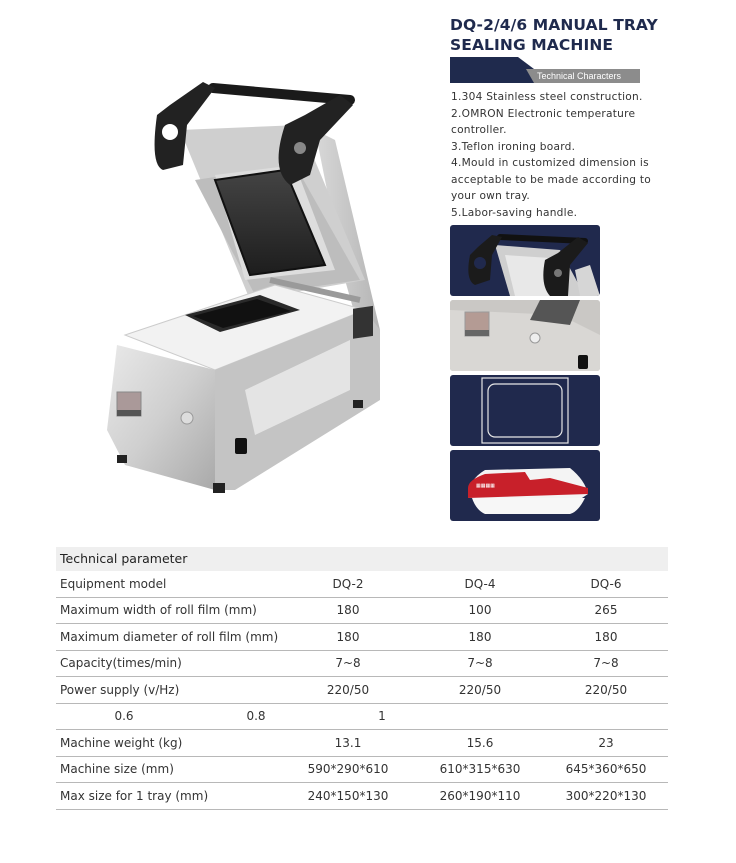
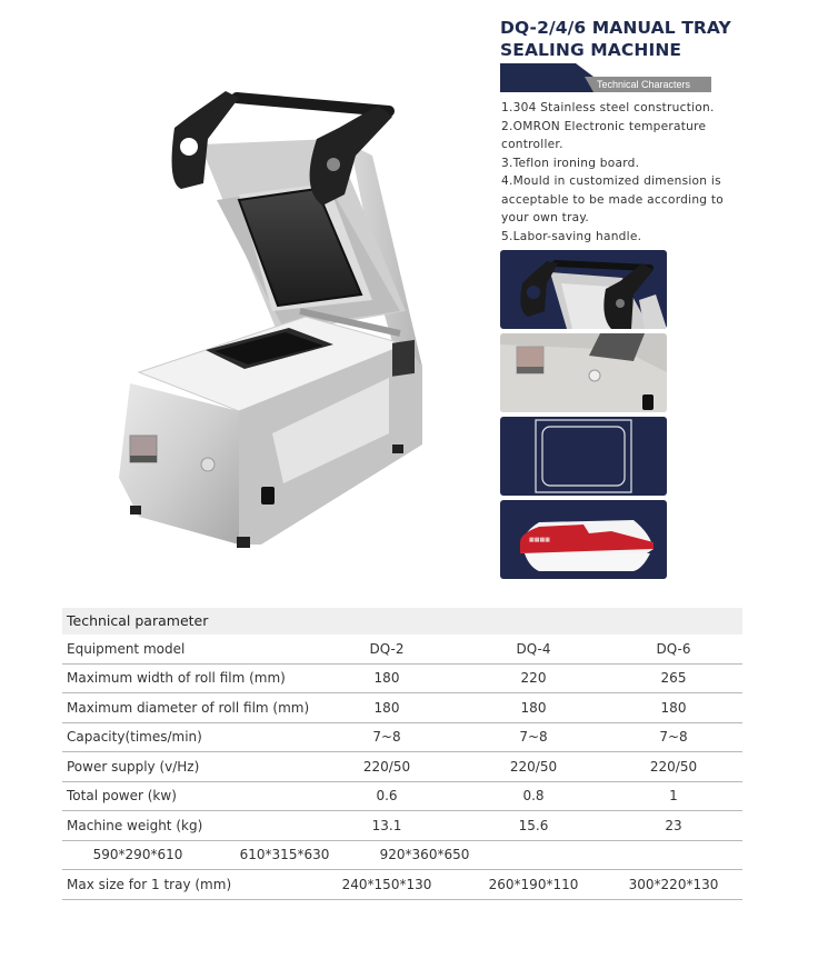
  DQ-2/4/6 MANUAL TRAY
  SEALING MACHINE
  Technical Characters
  1.304 Stainless steel construction.
  2.OMRON Electronic temperature controller.
  3.Teflon ironing board.
  4.Mould in customized dimension is acceptable to be made according to your own tray.
  5.Labor-saving handle.
  Technical parameter
  Equipment model
  DQ-2
  DQ-4
  DQ-6
  Maximum width of roll film (mm)
  180
- 100
+ 220
  265
  Maximum diameter of roll film (mm)
  180
  180
  180
  Capacity(times/min)
  7~8
  7~8
  7~8
  Power supply (v/Hz)
  220/50
  220/50
  220/50
+ Total power (kw)
  0.6
  0.8
  1
  Machine weight (kg)
  13.1
  15.6
  23
- Machine size (mm)
  590*290*610
  610*315*630
- 645*360*650
+ 920*360*650
  Max size for 1 tray (mm)
  240*150*130
  260*190*110
  300*220*130
